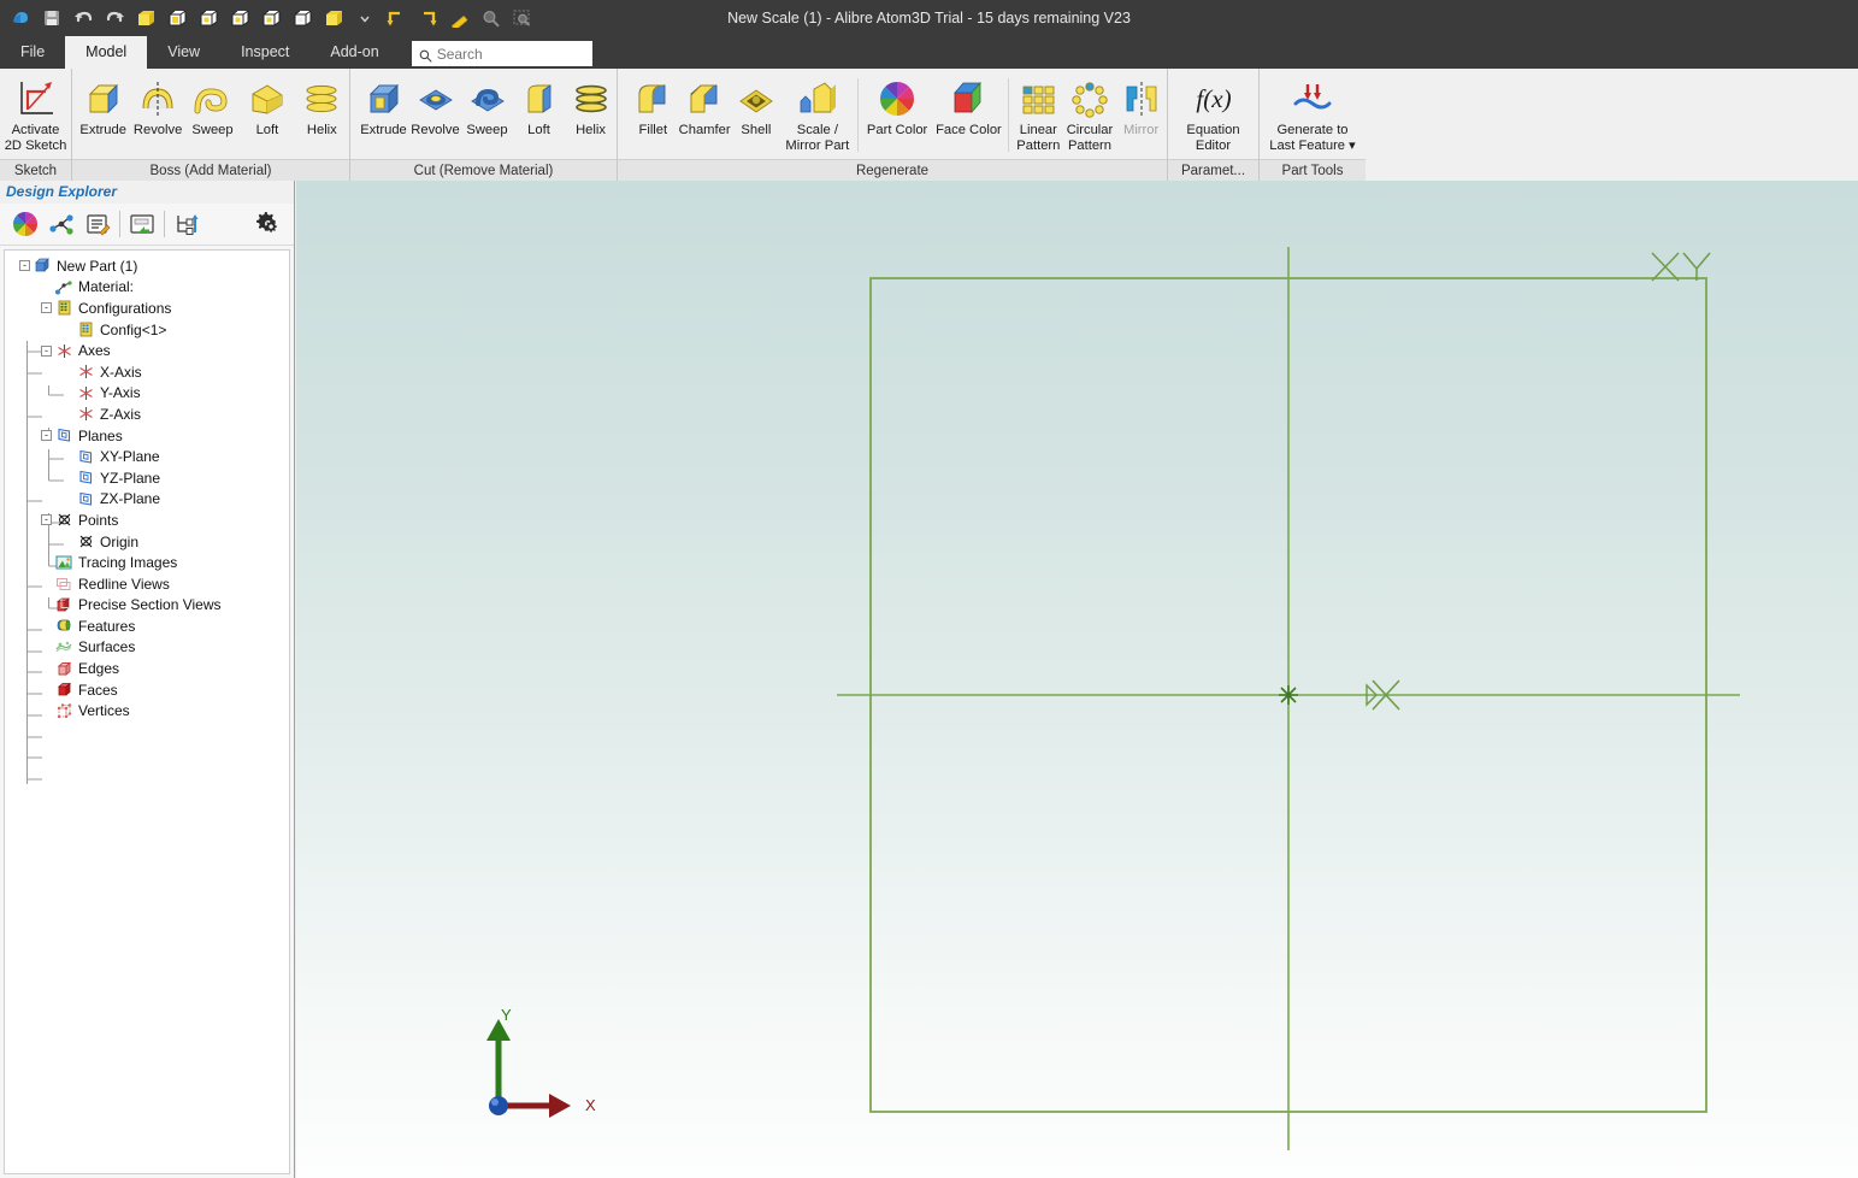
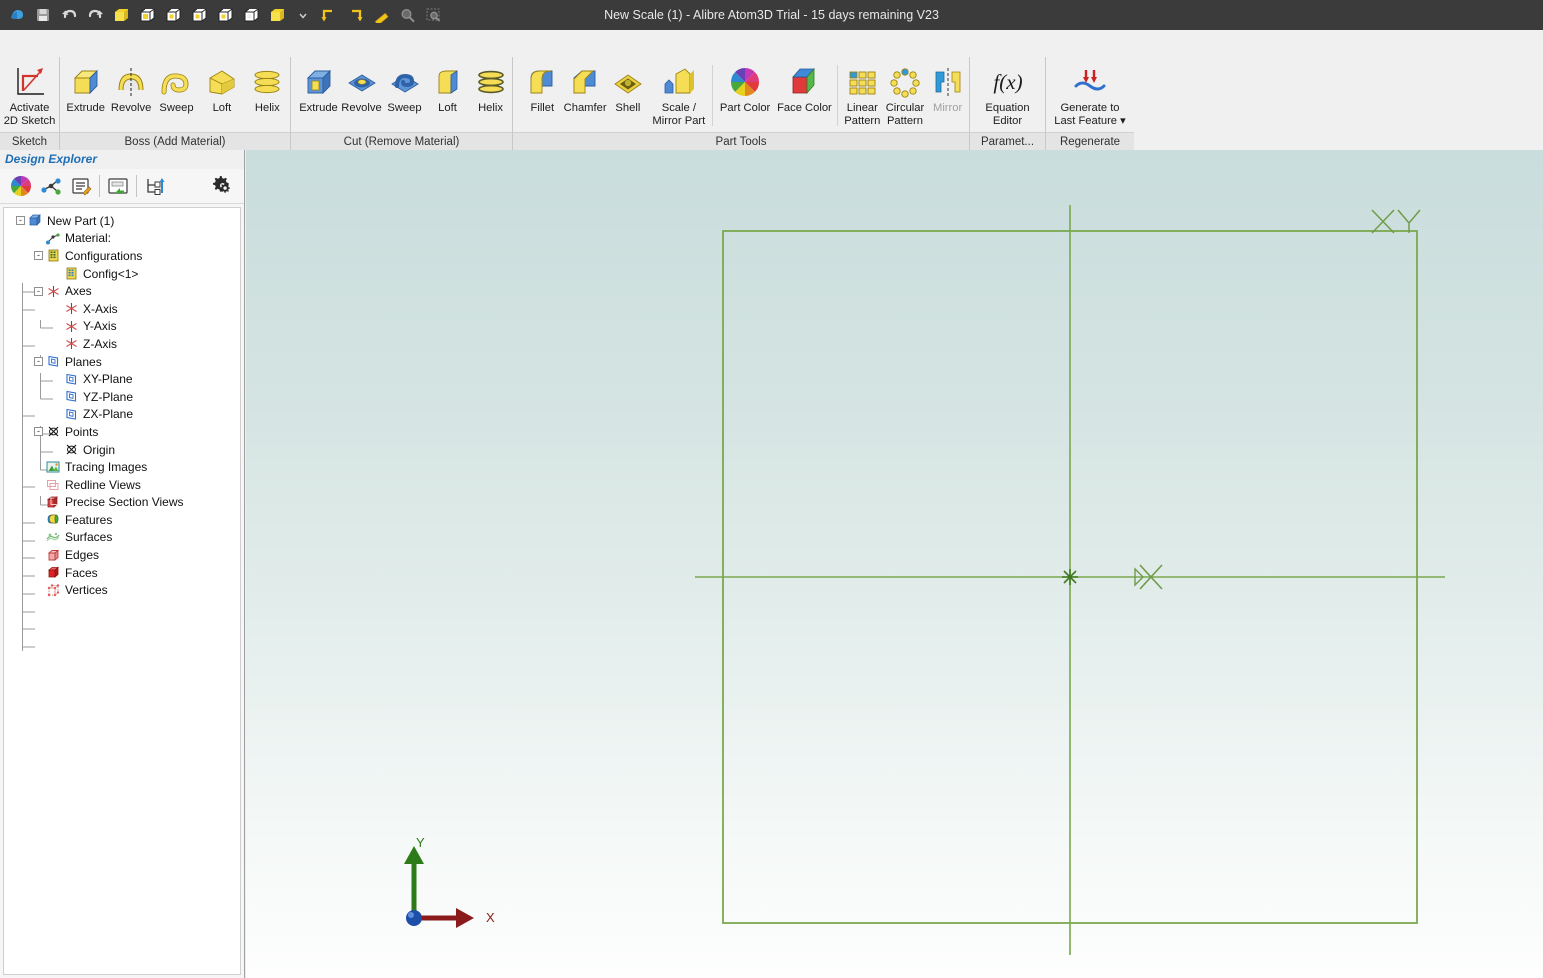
  New Scale (1) - Alibre Atom3D Trial - 15 days remaining V23
- File
- Model
- View
- Inspect
- Add-on
- Search
  Activate
  2D Sketch
  Sketch
  Extrude
  Revolve
  Sweep
  Loft
  Helix
  Boss (Add Material)
  Extrude
  Revolve
  Sweep
  Loft
  Helix
  Cut (Remove Material)
  Fillet
  Chamfer
  Shell
  Scale /
  Mirror Part
  Part Color
  Face Color
  Linear
  Pattern
  Circular
  Pattern
  Mirror
- Regenerate
+ Part Tools
  f(x)
  Equation
  Editor
  Paramet...
  Generate to
  Last Feature ▾
- Part Tools
+ Regenerate
  Design Explorer
  -
  New Part (1)
  Material:
  -
  Configurations
  Config<1>
  -
  Axes
  X-Axis
  Y-Axis
  Z-Axis
  -
  Planes
  XY-Plane
  YZ-Plane
  ZX-Plane
  -
  Points
  Origin
  Tracing Images
  Redline Views
  Precise Section Views
  Features
  Surfaces
  Edges
  Faces
  Vertices
  Y
  X
